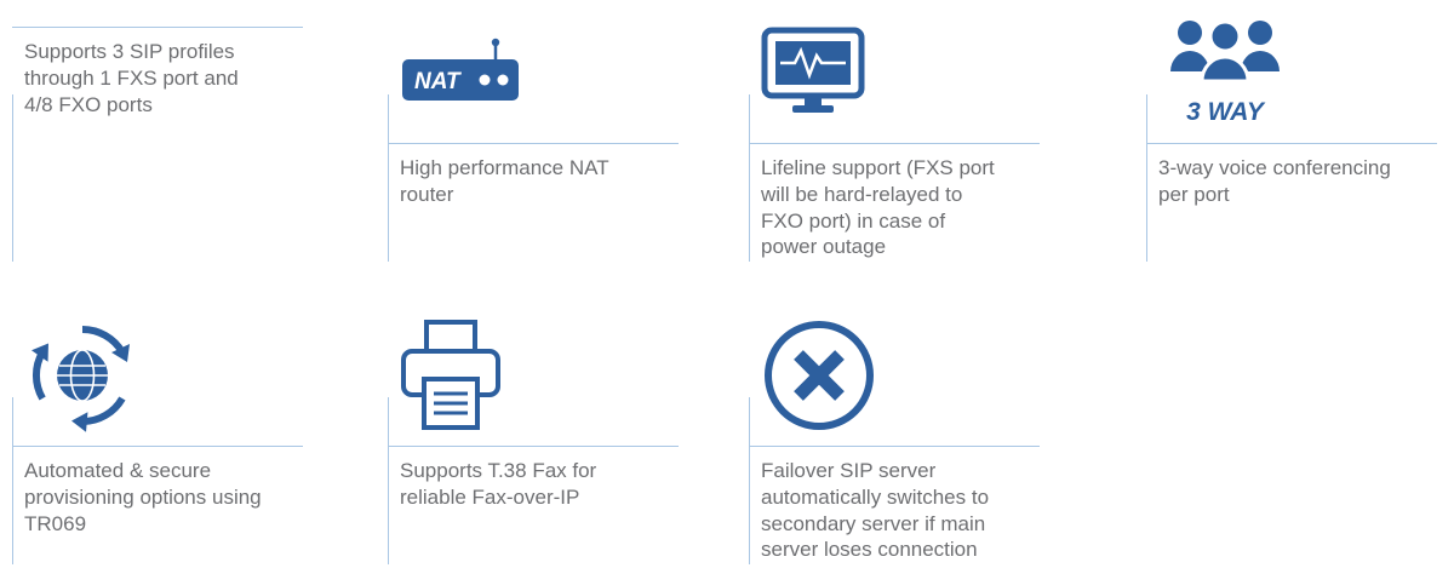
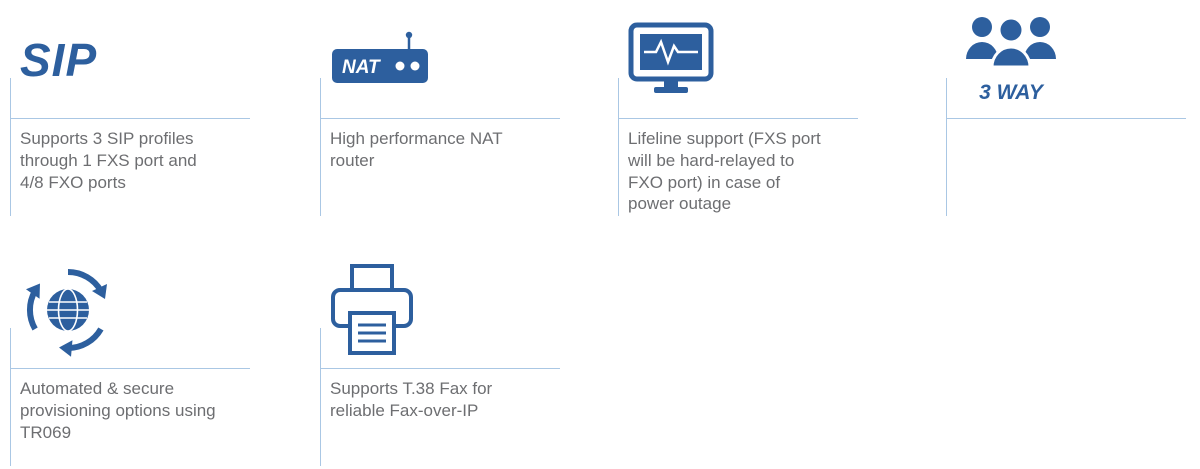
+ SIP
  Supports 3 SIP profiles through 1 FXS port and 4/8 FXO ports
  NAT
  High performance NAT router
  Lifeline support (FXS port will be hard-relayed to FXO port) in case of power outage
  3 WAY
- 3-way voice conferencing per port
  Automated & secure provisioning options using TR069
  Supports T.38 Fax for reliable Fax-over-IP
- Failover SIP server automatically switches to secondary server if main server loses connection
